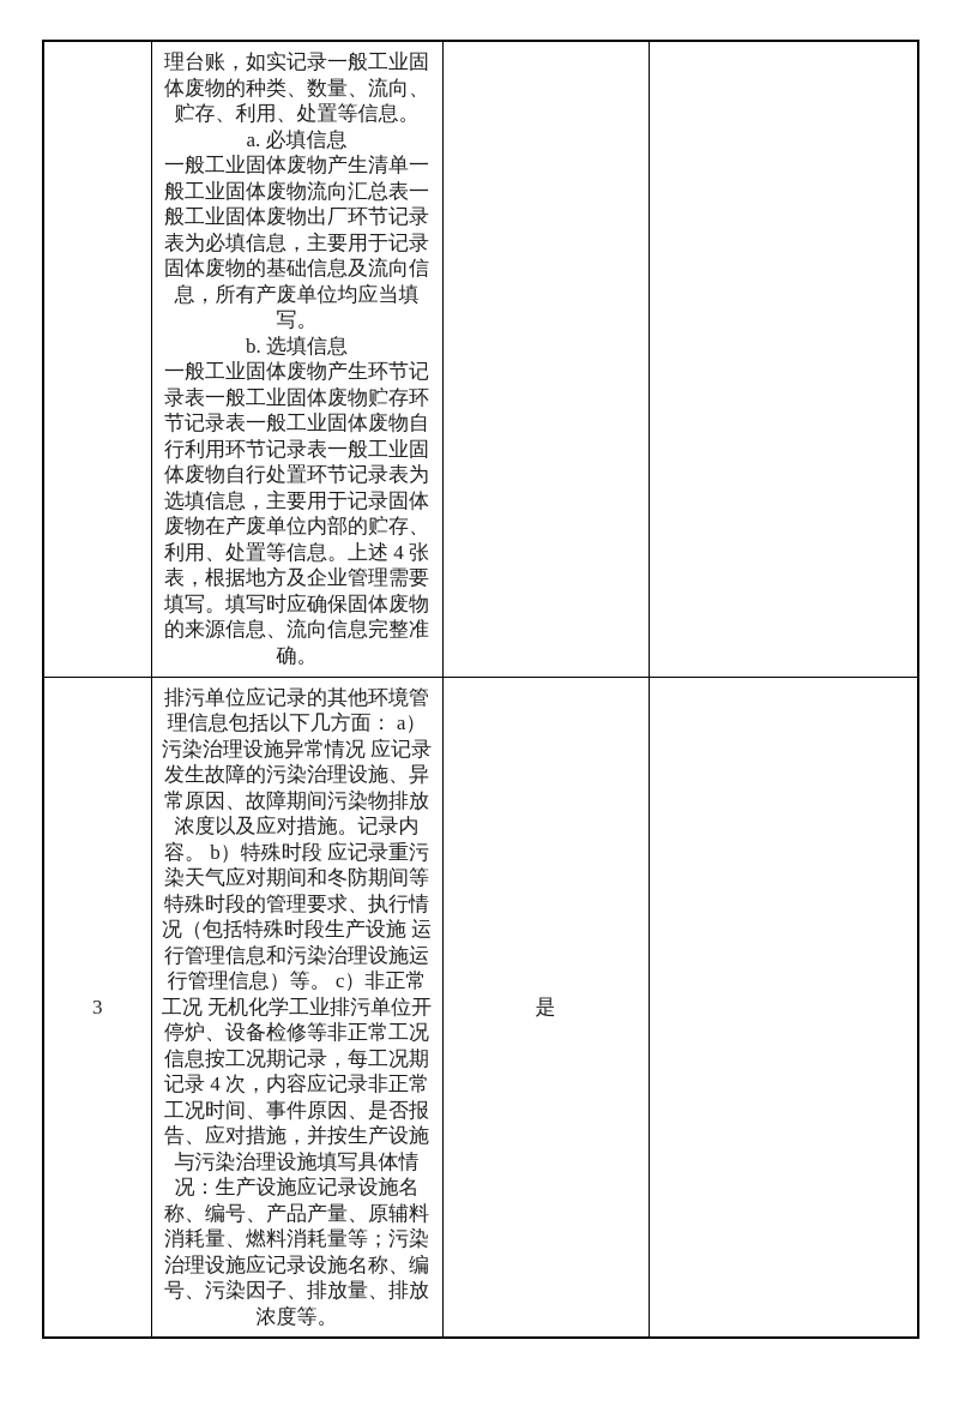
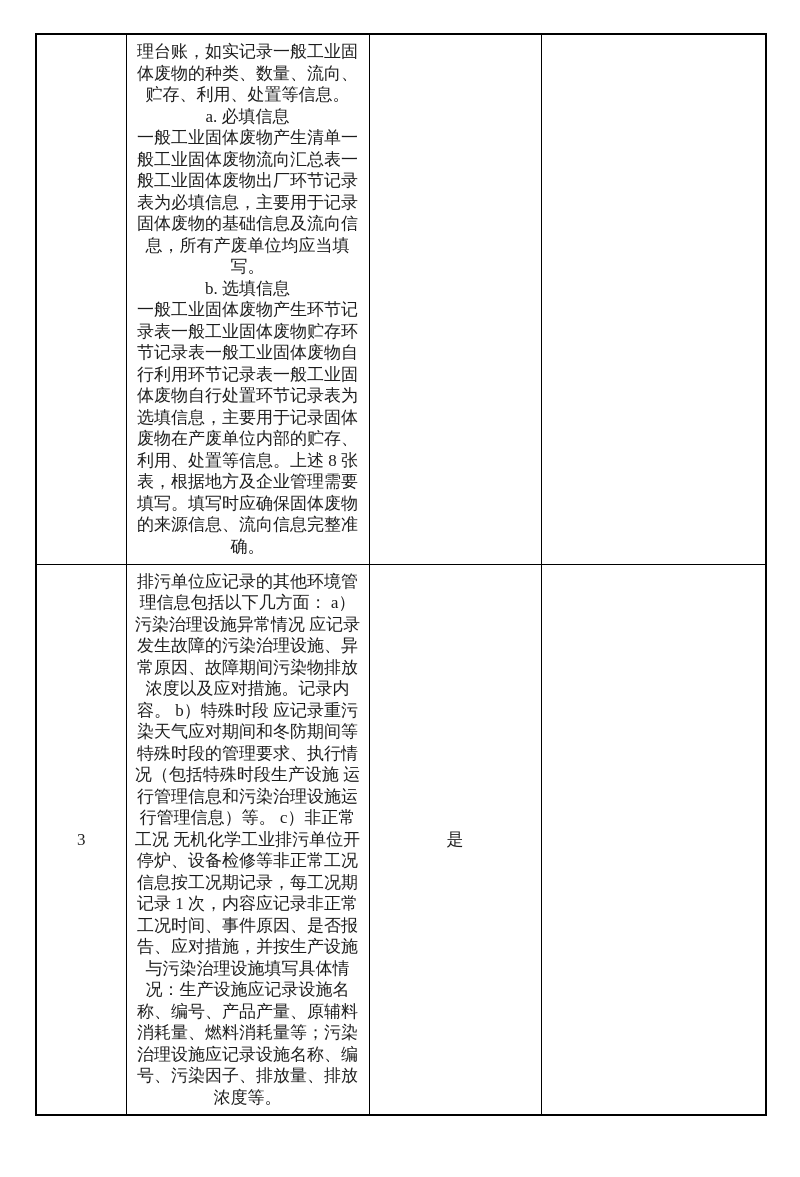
- 	理台账，如实记录一般工业固 体废物的种类、数量、流向、 贮存、利用、处置等信息。 a. 必填信息 一般工业固体废物产生清单一 般工业固体废物流向汇总表一 般工业固体废物出厂环节记录 表为必填信息，主要用于记录 固体废物的基础信息及流向信 息，所有产废单位均应当填 写。 b. 选填信息 一般工业固体废物产生环节记 录表一般工业固体废物贮存环 节记录表一般工业固体废物自 行利用环节记录表一般工业固 体废物自行处置环节记录表为 选填信息，主要用于记录固体 废物在产废单位内部的贮存、 利用、处置等信息。上述 4 张 表，根据地方及企业管理需要 填写。填写时应确保固体废物 的来源信息、流向信息完整准 确。
+ 	理台账，如实记录一般工业固 体废物的种类、数量、流向、 贮存、利用、处置等信息。 a. 必填信息 一般工业固体废物产生清单一 般工业固体废物流向汇总表一 般工业固体废物出厂环节记录 表为必填信息，主要用于记录 固体废物的基础信息及流向信 息，所有产废单位均应当填 写。 b. 选填信息 一般工业固体废物产生环节记 录表一般工业固体废物贮存环 节记录表一般工业固体废物自 行利用环节记录表一般工业固 体废物自行处置环节记录表为 选填信息，主要用于记录固体 废物在产废单位内部的贮存、 利用、处置等信息。上述 8 张 表，根据地方及企业管理需要 填写。填写时应确保固体废物 的来源信息、流向信息完整准 确。
- 3	排污单位应记录的其他环境管 理信息包括以下几方面： a） 污染治理设施异常情况 应记录 发生故障的污染治理设施、异 常原因、故障期间污染物排放 浓度以及应对措施。记录内 容。 b）特殊时段 应记录重污 染天气应对期间和冬防期间等 特殊时段的管理要求、执行情 况（包括特殊时段生产设施 运 行管理信息和污染治理设施运 行管理信息）等。 c）非正常 工况 无机化学工业排污单位开 停炉、设备检修等非正常工况 信息按工况期记录，每工况期 记录 4 次，内容应记录非正常 工况时间、事件原因、是否报 告、应对措施，并按生产设施 与污染治理设施填写具体情 况：生产设施应记录设施名 称、编号、产品产量、原辅料 消耗量、燃料消耗量等；污染 治理设施应记录设施名称、编 号、污染因子、排放量、排放 浓度等。	是
+ 3	排污单位应记录的其他环境管 理信息包括以下几方面： a） 污染治理设施异常情况 应记录 发生故障的污染治理设施、异 常原因、故障期间污染物排放 浓度以及应对措施。记录内 容。 b）特殊时段 应记录重污 染天气应对期间和冬防期间等 特殊时段的管理要求、执行情 况（包括特殊时段生产设施 运 行管理信息和污染治理设施运 行管理信息）等。 c）非正常 工况 无机化学工业排污单位开 停炉、设备检修等非正常工况 信息按工况期记录，每工况期 记录 1 次，内容应记录非正常 工况时间、事件原因、是否报 告、应对措施，并按生产设施 与污染治理设施填写具体情 况：生产设施应记录设施名 称、编号、产品产量、原辅料 消耗量、燃料消耗量等；污染 治理设施应记录设施名称、编 号、污染因子、排放量、排放 浓度等。	是
